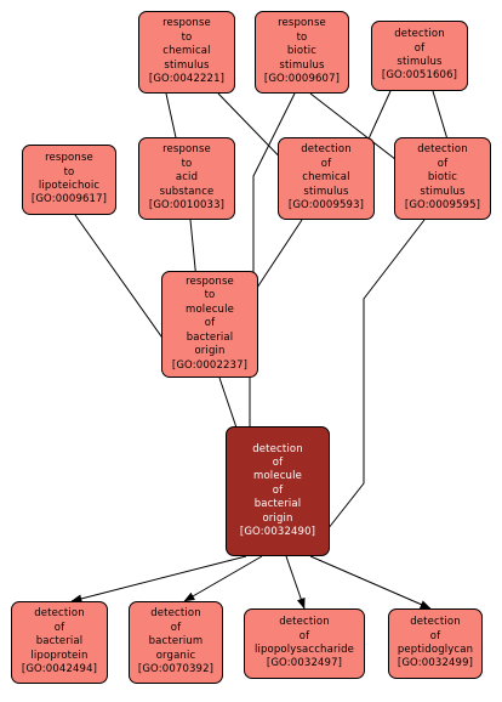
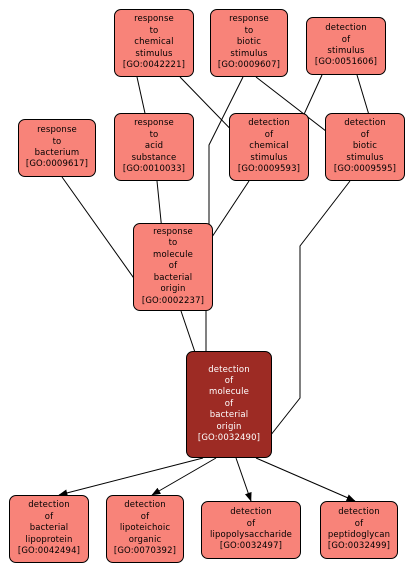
  response
  to
  chemical
  stimulus
  [GO:0042221]
  response
  to
  biotic
  stimulus
  [GO:0009607]
  detection
  of
  stimulus
  [GO:0051606]
  response
  to
- lipoteichoic
+ bacterium
  [GO:0009617]
  response
  to
  acid
  substance
  [GO:0010033]
  detection
  of
  chemical
  stimulus
  [GO:0009593]
  detection
  of
  biotic
  stimulus
  [GO:0009595]
  response
  to
  molecule
  of
  bacterial
  origin
  [GO:0002237]
  detection
  of
  molecule
  of
  bacterial
  origin
  [GO:0032490]
  detection
  of
  bacterial
  lipoprotein
  [GO:0042494]
  detection
  of
- bacterium
+ lipoteichoic
  organic
  [GO:0070392]
  detection
  of
  lipopolysaccharide
  [GO:0032497]
  detection
  of
  peptidoglycan
  [GO:0032499]
